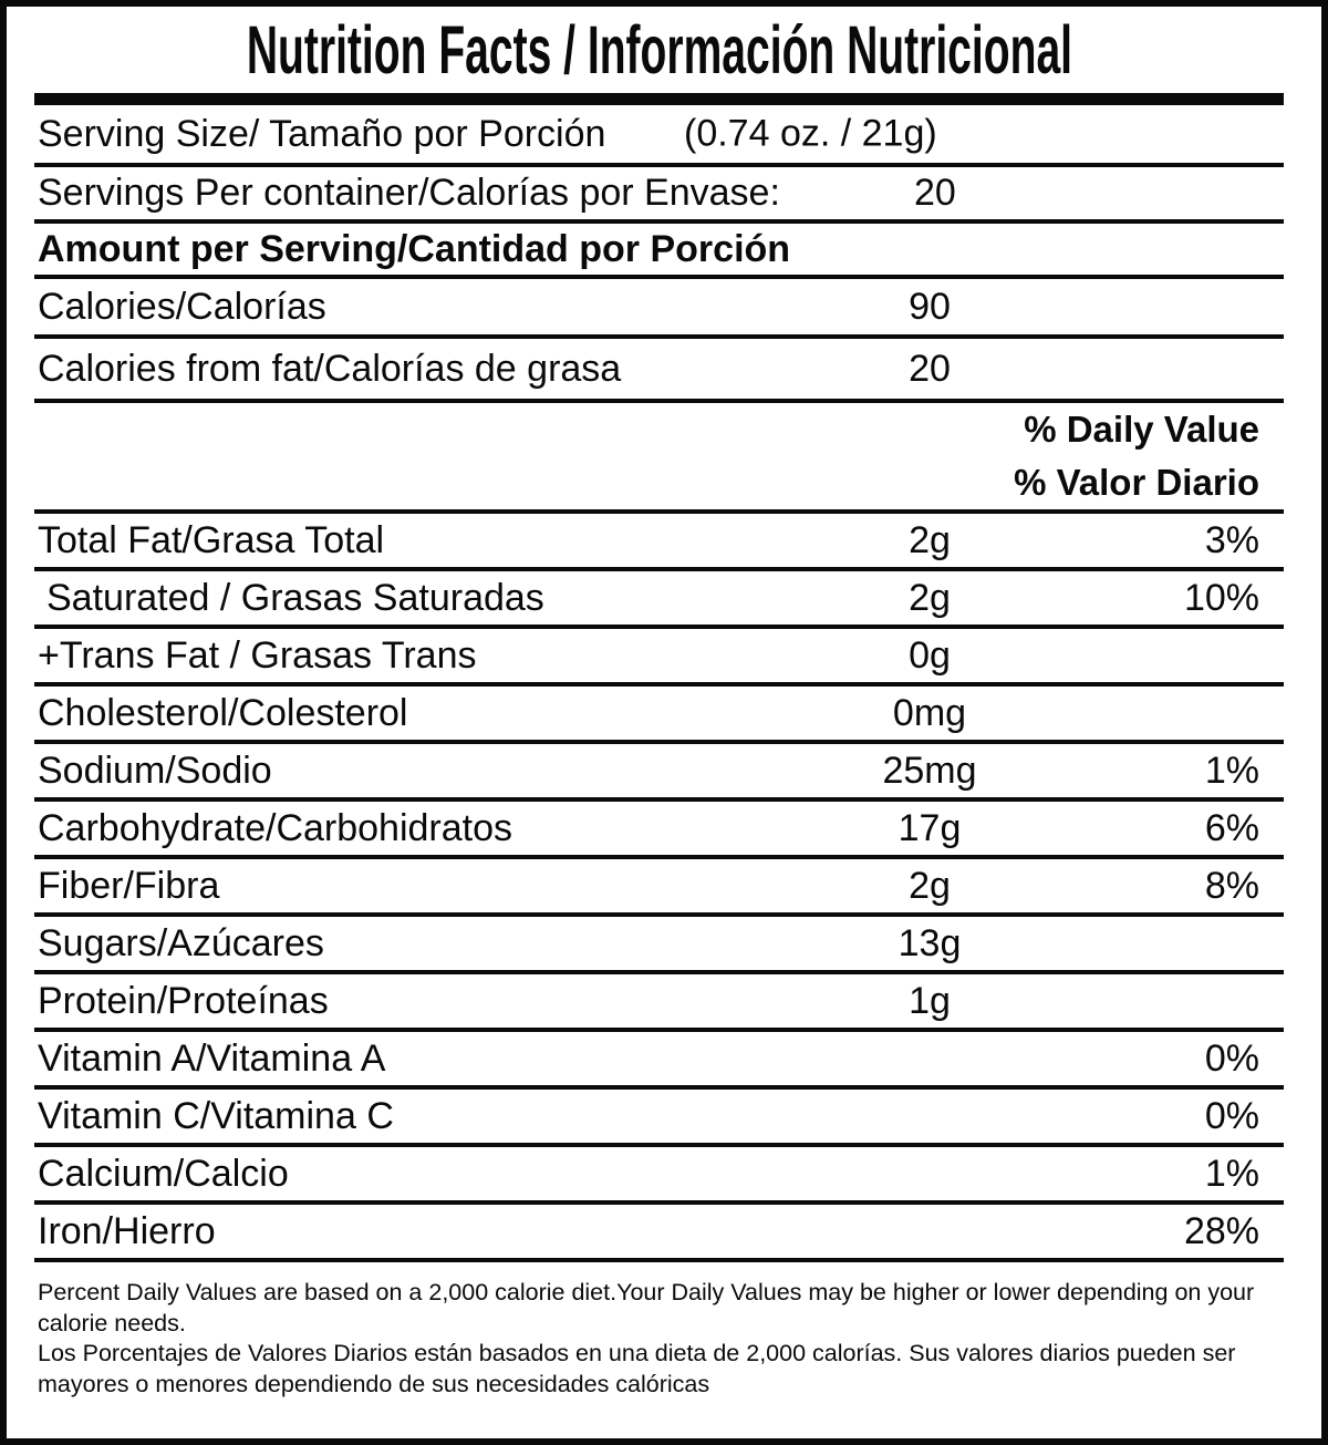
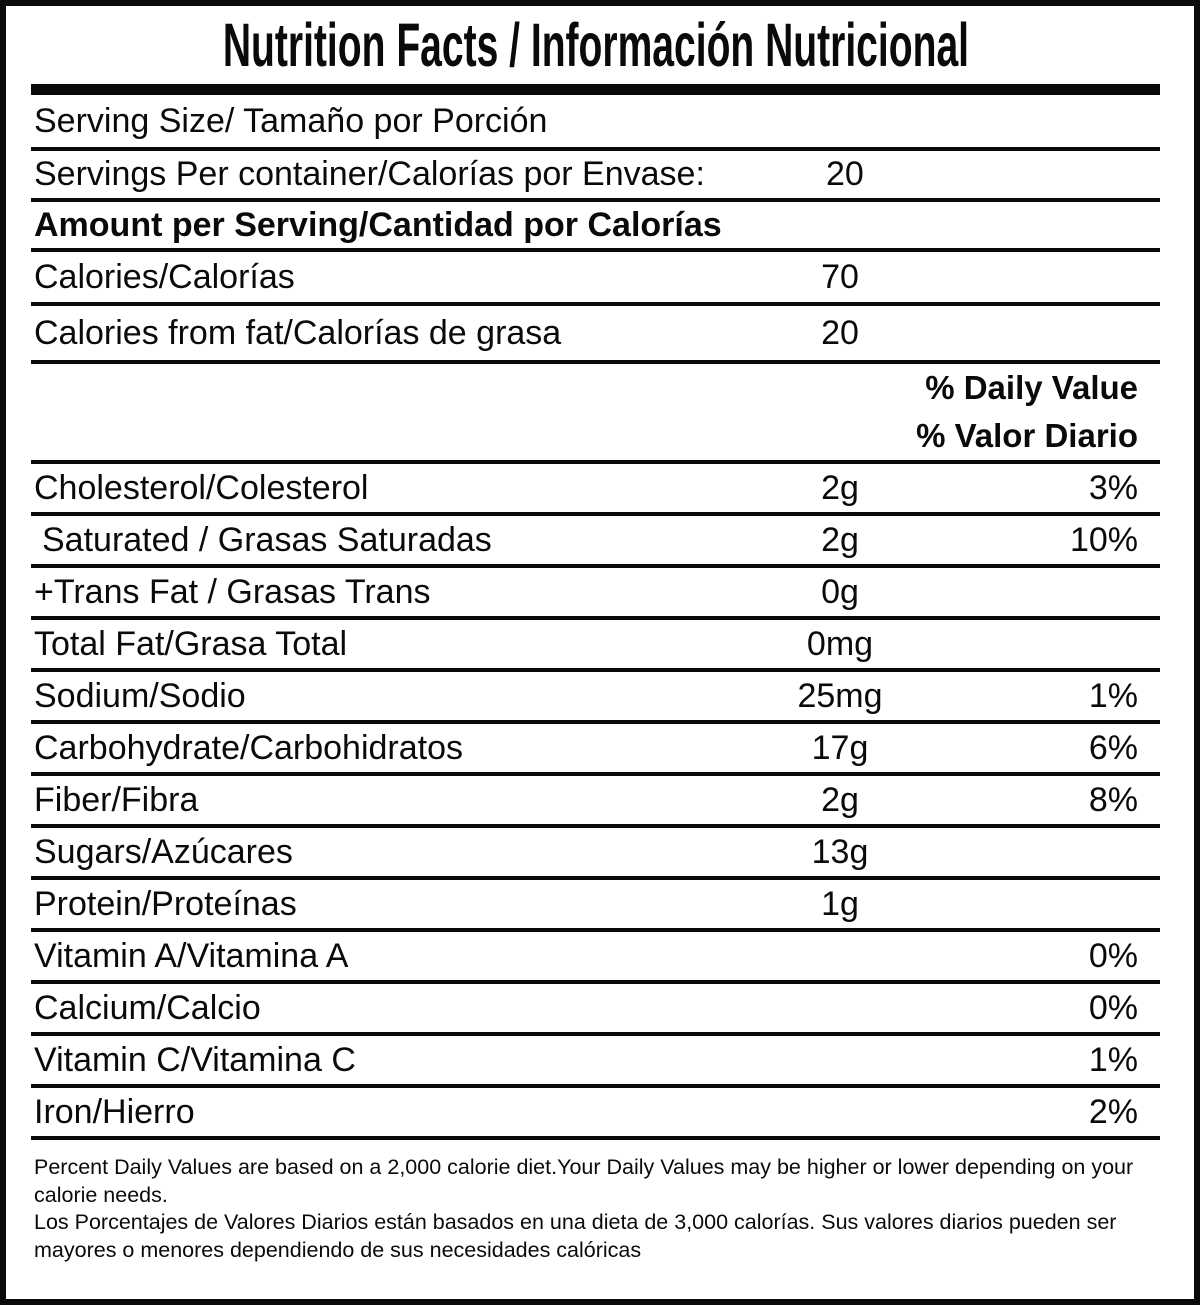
  Nutrition Facts / Información Nutricional
  Serving Size/ Tamaño por Porción
- (0.74 oz. / 21g)
  Servings Per container/Calorías por Envase:
  20
- Amount per Serving/Cantidad por Porción
+ Amount per Serving/Cantidad por Calorías
  Calories/Calorías
- 90
+ 70
  Calories from fat/Calorías de grasa
  20
  % Daily Value
  % Valor Diario
- Total Fat/Grasa Total
+ Cholesterol/Colesterol
  2g
  3%
  Saturated / Grasas Saturadas
  2g
  10%
  +Trans Fat / Grasas Trans
  0g
- Cholesterol/Colesterol
+ Total Fat/Grasa Total
  0mg
  Sodium/Sodio
  25mg
  1%
  Carbohydrate/Carbohidratos
  17g
  6%
  Fiber/Fibra
  2g
  8%
  Sugars/Azúcares
  13g
  Protein/Proteínas
  1g
  Vitamin A/Vitamina A
  0%
- Vitamin C/Vitamina C
+ Calcium/Calcio
  0%
- Calcium/Calcio
+ Vitamin C/Vitamina C
  1%
  Iron/Hierro
- 28%
+ 2%
  Percent Daily Values are based on a 2,000 calorie diet.Your Daily Values may be higher or lower depending on your calorie needs.
- Los Porcentajes de Valores Diarios están basados en una dieta de 2,000 calorías. Sus valores diarios pueden ser mayores o menores dependiendo de sus necesidades calóricas
+ Los Porcentajes de Valores Diarios están basados en una dieta de 3,000 calorías. Sus valores diarios pueden ser mayores o menores dependiendo de sus necesidades calóricas
